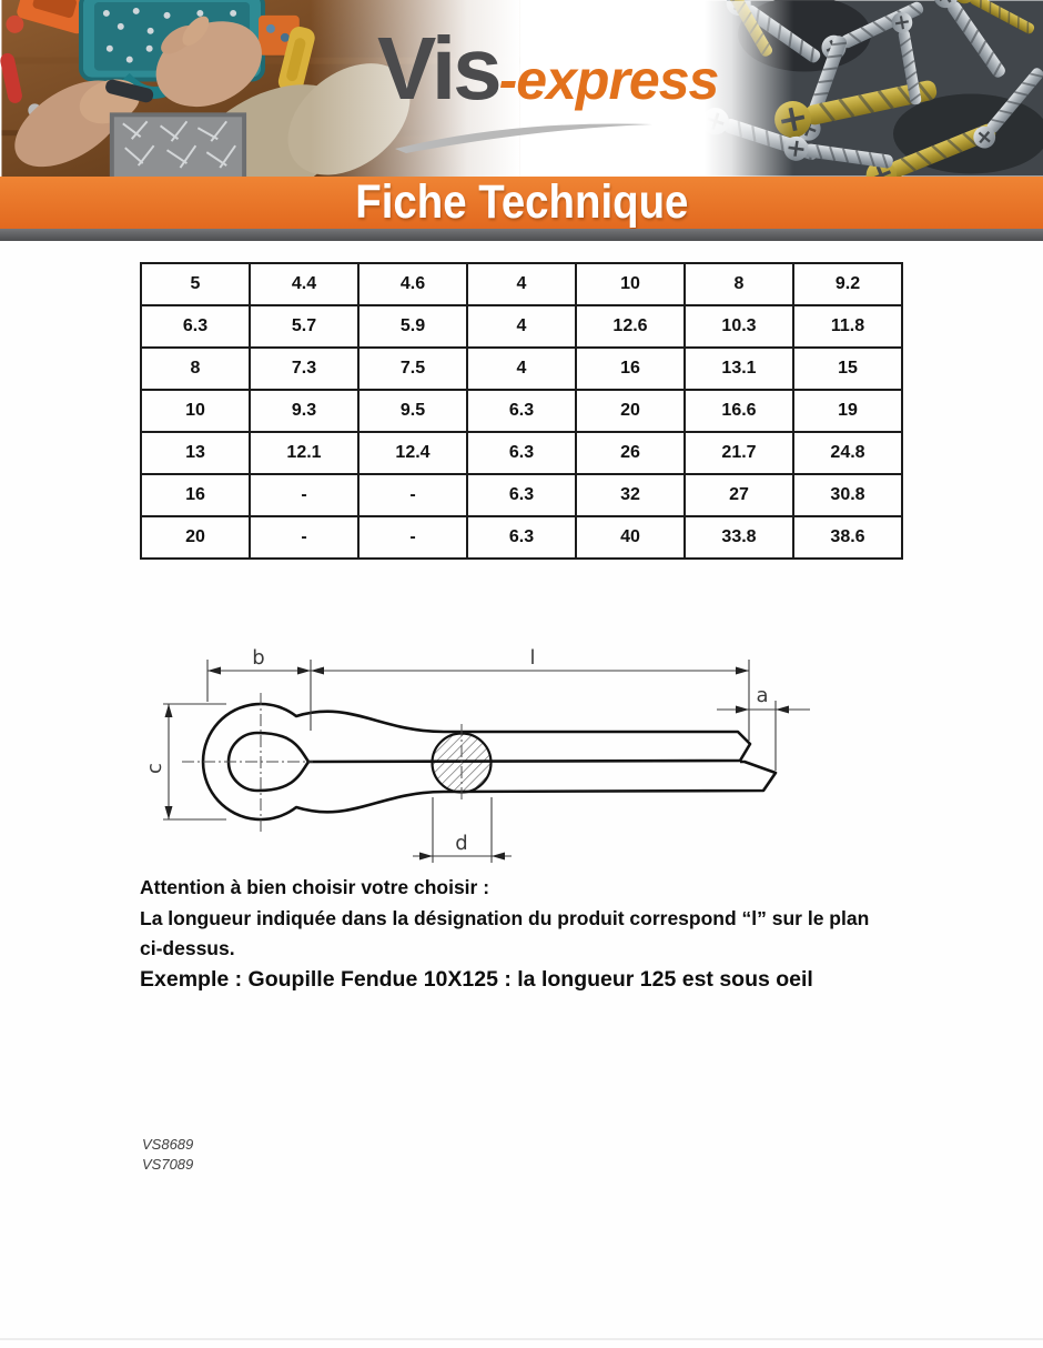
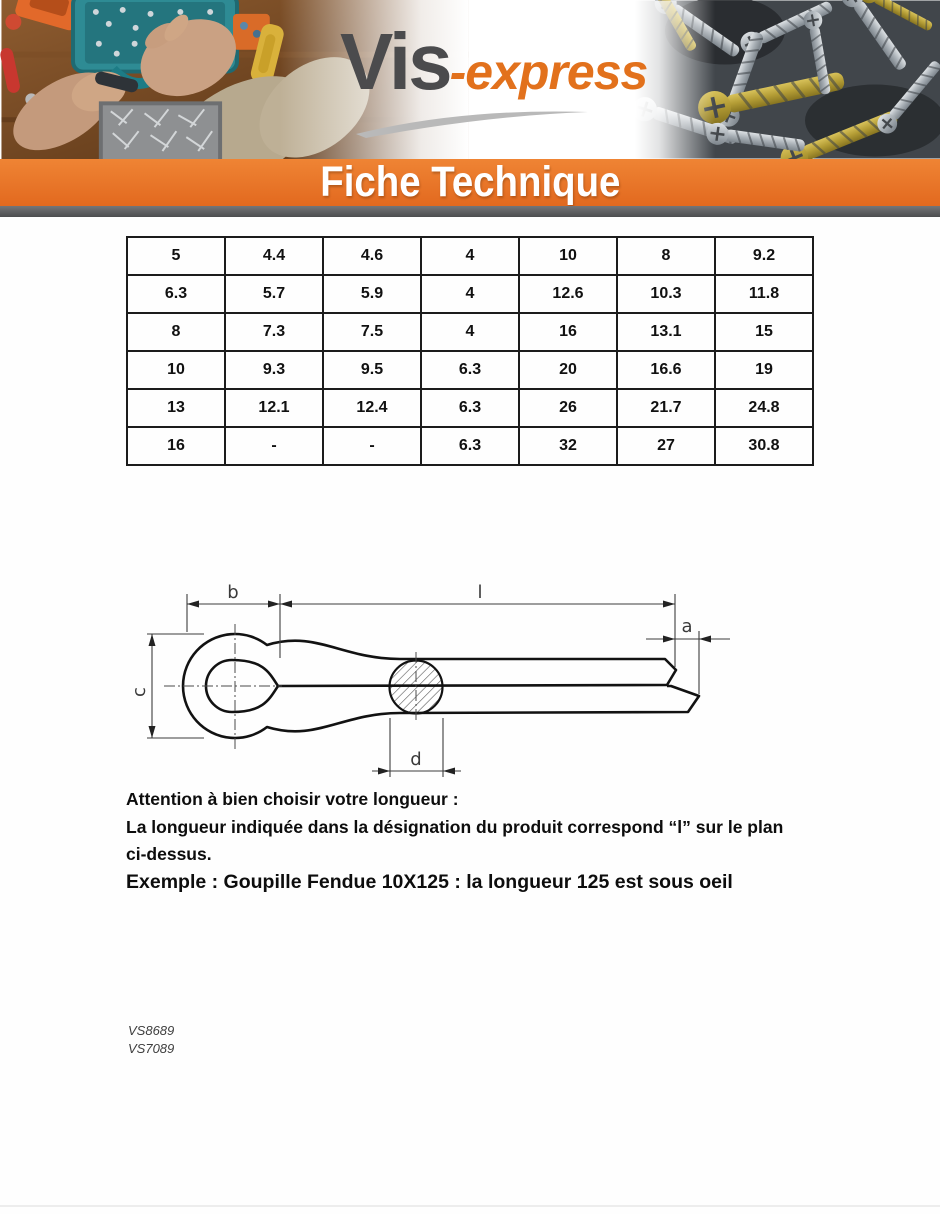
  Vis-express
  Fiche Technique
  5	4.4	4.6	4	10	8	9.2
  6.3	5.7	5.9	4	12.6	10.3	11.8
  8	7.3	7.5	4	16	13.1	15
  10	9.3	9.5	6.3	20	16.6	19
  13	12.1	12.4	6.3	26	21.7	24.8
  16	-	-	6.3	32	27	30.8
- 20	-	-	6.3	40	33.8	38.6
  b
  l
  a
  d
- Attention à bien choisir votre choisir :
+ Attention à bien choisir votre longueur :
  La longueur indiquée dans la désignation du produit correspond “l” sur le plan
  ci-dessus.
  Exemple : Goupille Fendue 10X125 : la longueur 125 est sous oeil
  VS8689
  VS7089
